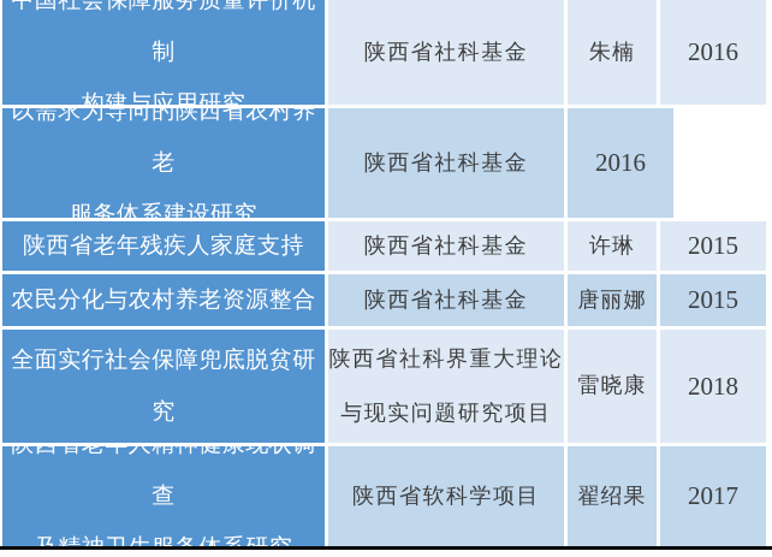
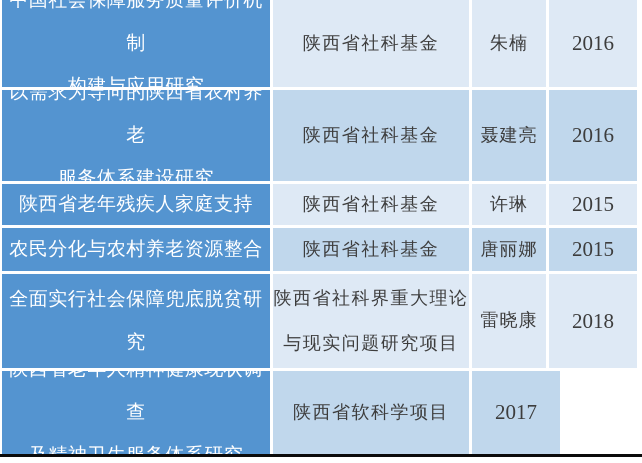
  中国社会保障服务质量评价机制
  构建与应用研究
  陕西省社科基金
  朱楠
  2016
  以需求为导向的陕西省农村养老
  服务体系建设研究
  陕西省社科基金
+ 聂建亮
  2016
  陕西省老年残疾人家庭支持
  陕西省社科基金
  许琳
  2015
  农民分化与农村养老资源整合
  陕西省社科基金
  唐丽娜
  2015
  全面实行社会保障兜底脱贫研究
  陕西省社科界重大理论
  与现实问题研究项目
  雷晓康
  2018
  陕西省软科学项目
- 翟绍果
  2017
